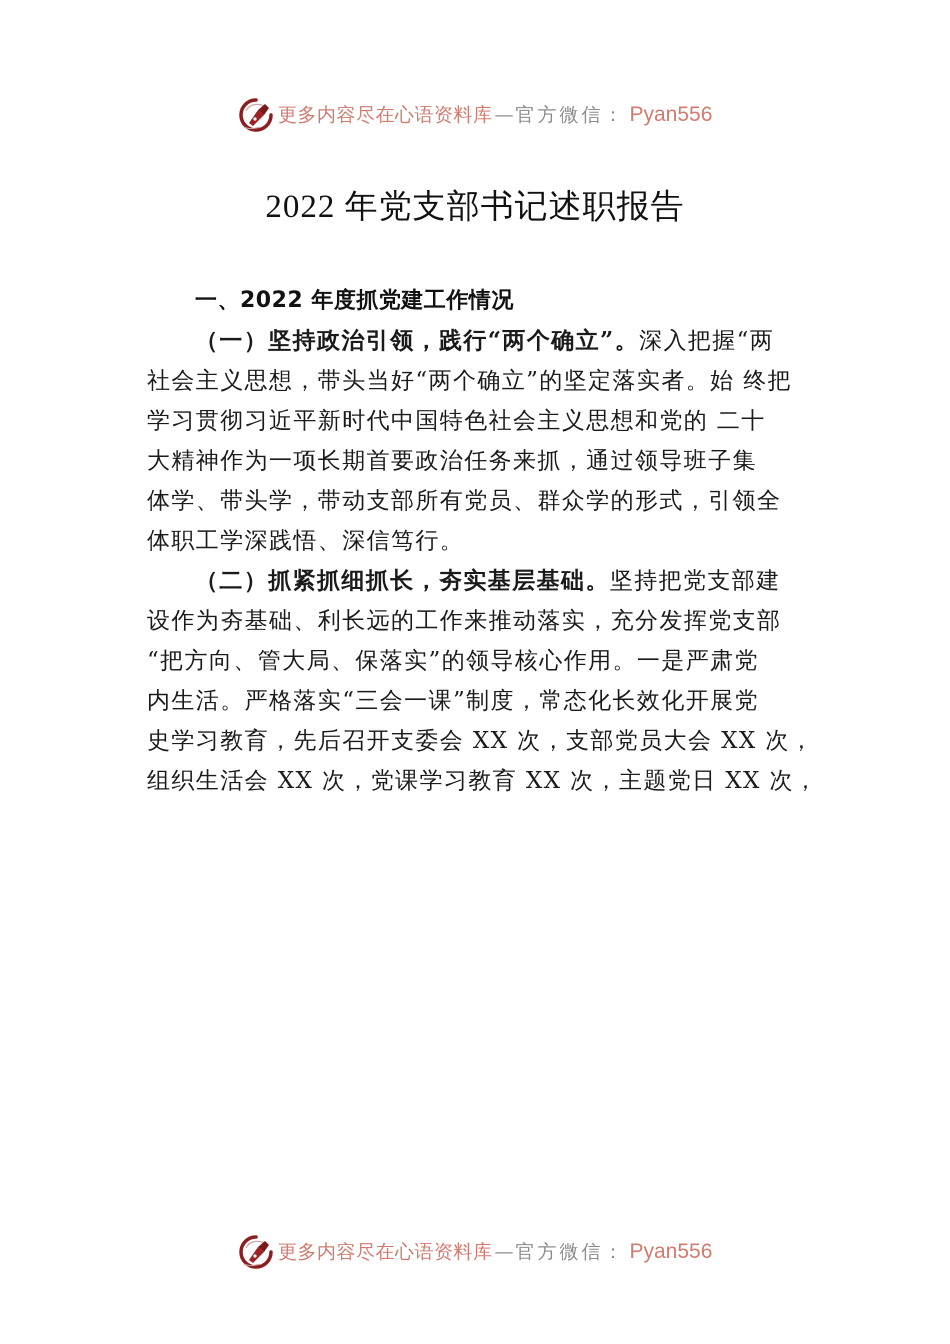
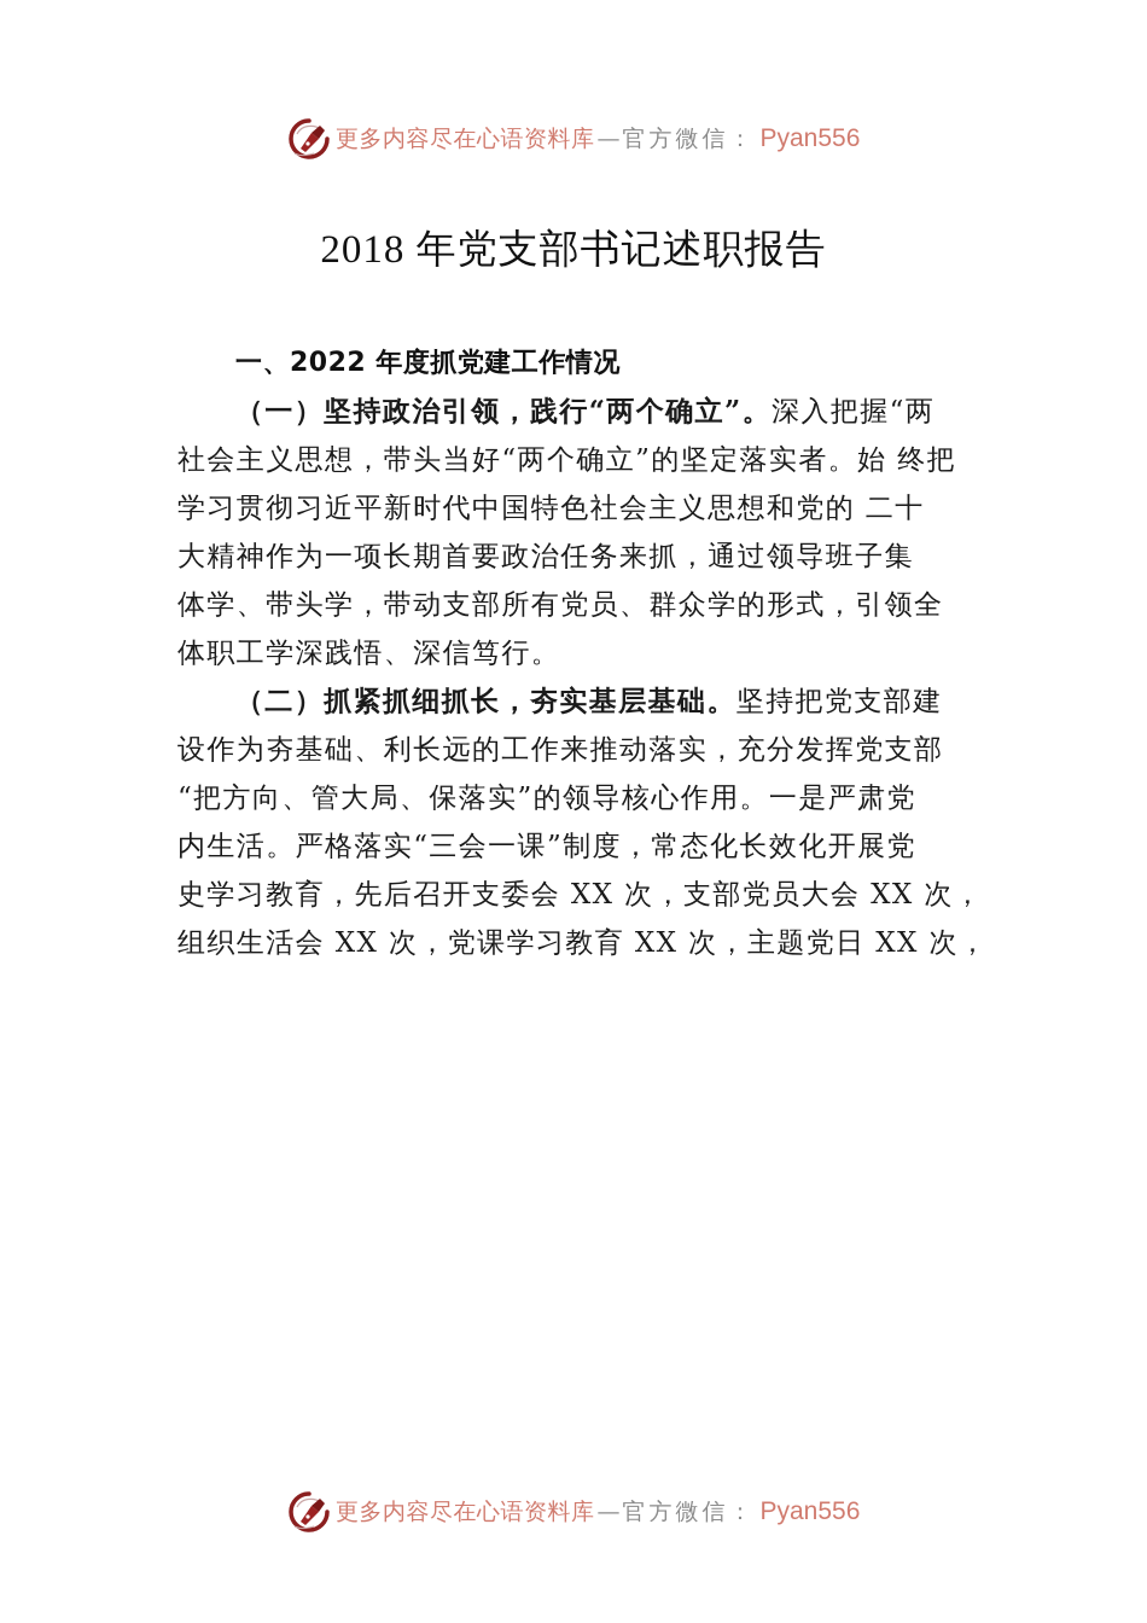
  更多内容尽在心语资料库
  —
  官方微信：
  Pyan556
- 2022 年党支部书记述职报告
+ 2018 年党支部书记述职报告
  一、2022 年度抓党建工作情况
  （一）坚持政治引领，践行“两个确立”。深入把握“两
  社会主义思想，带头当好“两个确立”的坚定落实者。始 终把
  学习贯彻习近平新时代中国特色社会主义思想和党的 二十
  大精神作为一项长期首要政治任务来抓，通过领导班子集
  体学、带头学，带动支部所有党员、群众学的形式，引领全
  体职工学深践悟、深信笃行。
  （二）抓紧抓细抓长，夯实基层基础。坚持把党支部建
  设作为夯基础、利长远的工作来推动落实，充分发挥党支部
  “把方向、管大局、保落实”的领导核心作用。一是严肃党
  内生活。严格落实“三会一课”制度，常态化长效化开展党
  史学习教育，先后召开支委会 XX 次，支部党员大会 XX 次，
  组织生活会 XX 次，党课学习教育 XX 次，主题党日 XX 次，
  更多内容尽在心语资料库
  —
  官方微信：
  Pyan556
